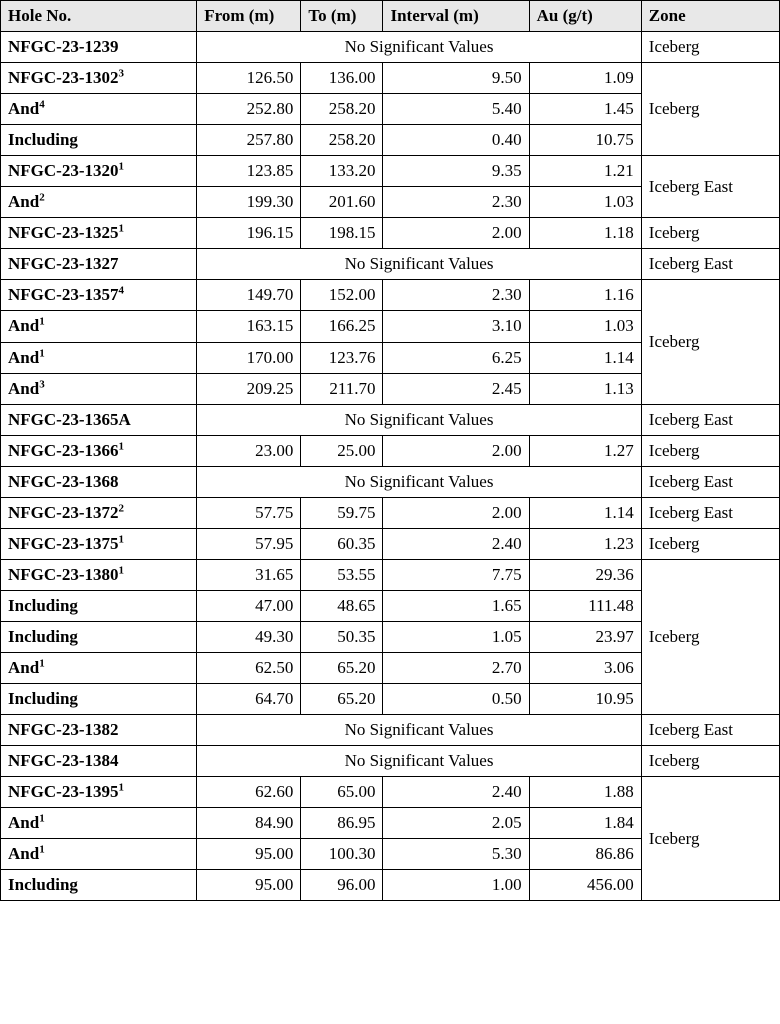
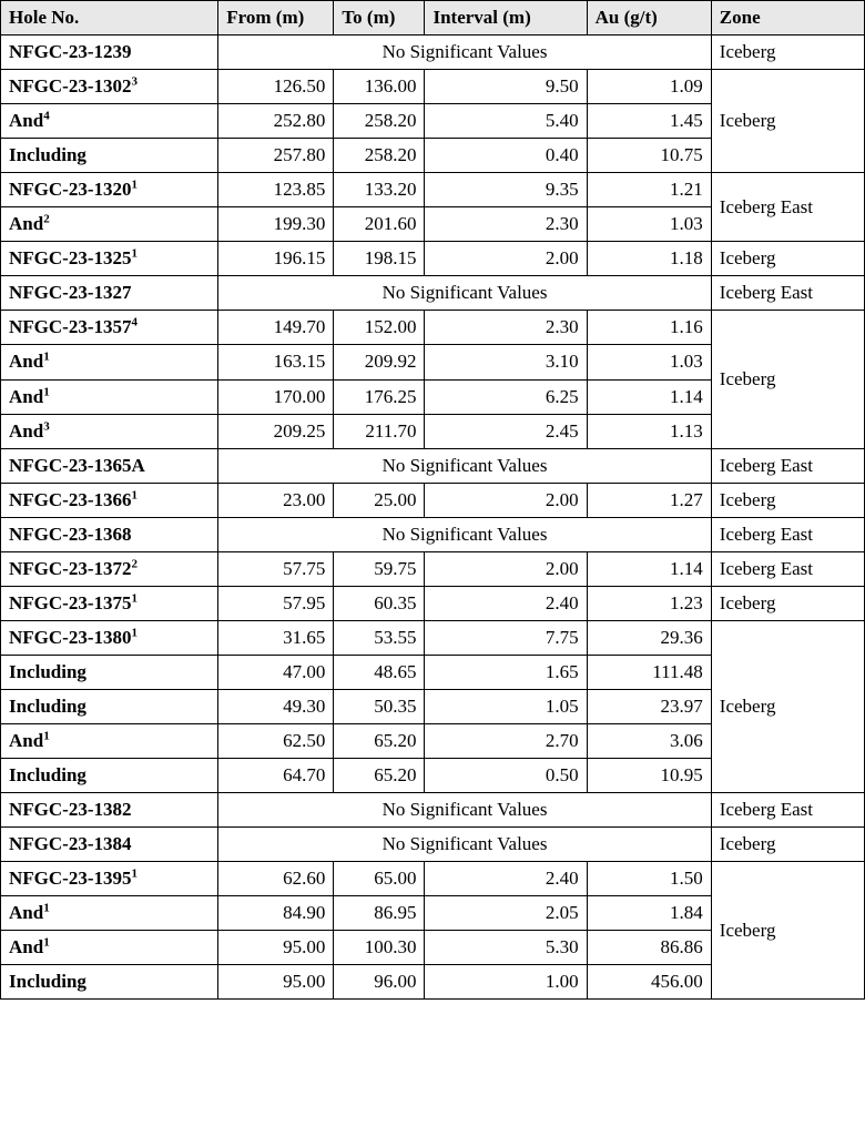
  Hole No.	From (m)	To (m)	Interval (m)	Au (g/t)	Zone
  NFGC-23-1239	No Significant Values	Iceberg
  NFGC-23-13023	126.50	136.00	9.50	1.09	Iceberg
  And4	252.80	258.20	5.40	1.45
  Including	257.80	258.20	0.40	10.75
  NFGC-23-13201	123.85	133.20	9.35	1.21	Iceberg East
  And2	199.30	201.60	2.30	1.03
  NFGC-23-13251	196.15	198.15	2.00	1.18	Iceberg
  NFGC-23-1327	No Significant Values	Iceberg East
  NFGC-23-13574	149.70	152.00	2.30	1.16	Iceberg
- And1	163.15	166.25	3.10	1.03
+ And1	163.15	209.92	3.10	1.03
- And1	170.00	123.76	6.25	1.14
+ And1	170.00	176.25	6.25	1.14
  And3	209.25	211.70	2.45	1.13
  NFGC-23-1365A	No Significant Values	Iceberg East
  NFGC-23-13661	23.00	25.00	2.00	1.27	Iceberg
  NFGC-23-1368	No Significant Values	Iceberg East
  NFGC-23-13722	57.75	59.75	2.00	1.14	Iceberg East
  NFGC-23-13751	57.95	60.35	2.40	1.23	Iceberg
  NFGC-23-13801	31.65	53.55	7.75	29.36	Iceberg
  Including	47.00	48.65	1.65	111.48
  Including	49.30	50.35	1.05	23.97
  And1	62.50	65.20	2.70	3.06
  Including	64.70	65.20	0.50	10.95
  NFGC-23-1382	No Significant Values	Iceberg East
  NFGC-23-1384	No Significant Values	Iceberg
- NFGC-23-13951	62.60	65.00	2.40	1.88	Iceberg
+ NFGC-23-13951	62.60	65.00	2.40	1.50	Iceberg
  And1	84.90	86.95	2.05	1.84
  And1	95.00	100.30	5.30	86.86
  Including	95.00	96.00	1.00	456.00
